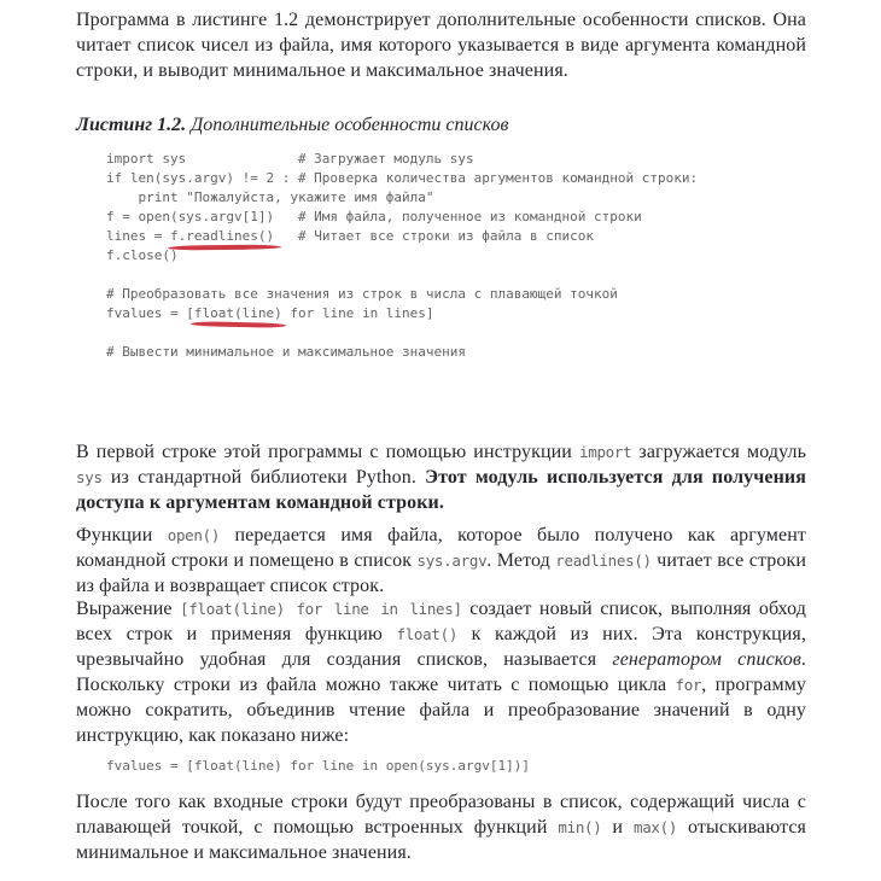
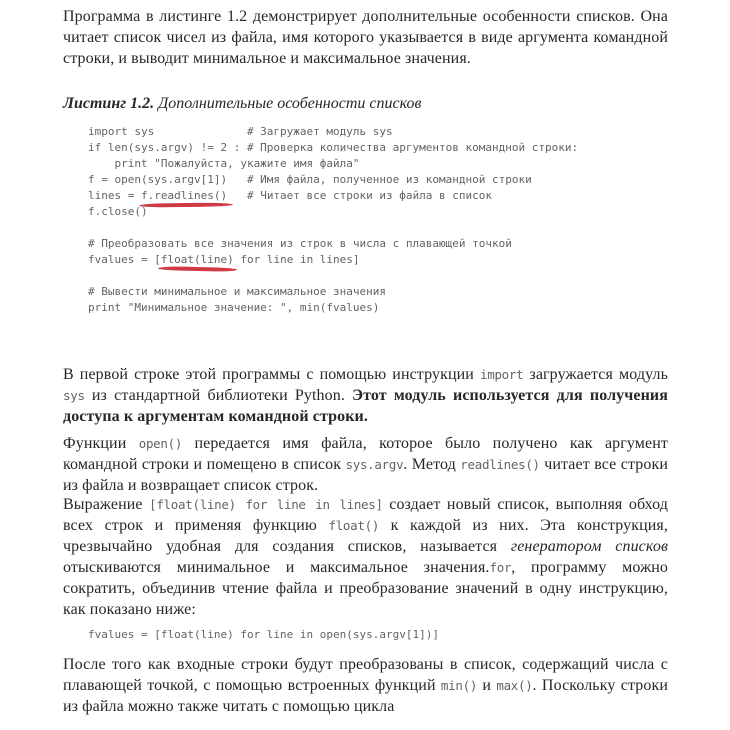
  Программа в листинге 1.2 демонстрирует дополнительные особенности списков. Она читает список чисел из файла, имя которого указывается в виде аргумента командной строки, и выводит минимальное и максимальное значения.
  Листинг 1.2. Дополнительные особенности списков
  import sys # Загружает модуль sys
  if len(sys.argv) != 2 : # Проверка количества аргументов командной строки:
  print "Пожалуйста, укажите имя файла"
  f = open(sys.argv[1]) # Имя файла, полученное из командной строки
  lines = f.readlines() # Читает все строки из файла в список
  f.close()
  # Преобразовать все значения из строк в числа с плавающей точкой
  fvalues = [float(line) for line in lines]
  # Вывести минимальное и максимальное значения
+ print "Минимальное значение: ", min(fvalues)
  В первой строке этой программы с помощью инструкции import загружается модуль sys из стандартной библиотеки Python. Этот модуль используется для получения доступа к аргументам командной строки.
  Функции open() передается имя файла, которое было получено как аргумент командной строки и помещено в список sys.argv. Метод readlines() читает все строки из файла и возвращает список строк.
- Выражение [float(line) for line in lines] создает новый список, выполняя обход всех строк и применяя функцию float() к каждой из них. Эта конструкция, чрезвычайно удобная для создания списков, называется генератором списков. Поскольку строки из файла можно также читать с помощью цикла for, программу можно сократить, объединив чтение файла и преобразование значений в одну инструкцию, как показано ниже:
+ Выражение [float(line) for line in lines] создает новый список, выполняя обход всех строк и применяя функцию float() к каждой из них. Эта конструкция, чрезвычайно удобная для создания списков, называется генератором списков отыскиваются минимальное и максимальное значения.for, программу можно сократить, объединив чтение файла и преобразование значений в одну инструкцию, как показано ниже:
  fvalues = [float(line) for line in open(sys.argv[1])]
- После того как входные строки будут преобразованы в список, содержащий числа с плавающей точкой, с помощью встроенных функций min() и max() отыскиваются минимальное и максимальное значения.
+ После того как входные строки будут преобразованы в список, содержащий числа с плавающей точкой, с помощью встроенных функций min() и max(). Поскольку строки из файла можно также читать с помощью цикла
